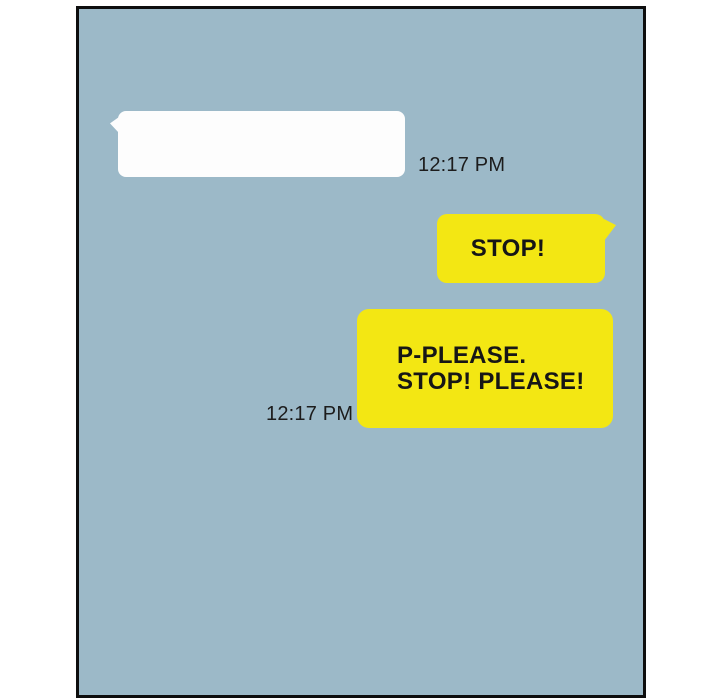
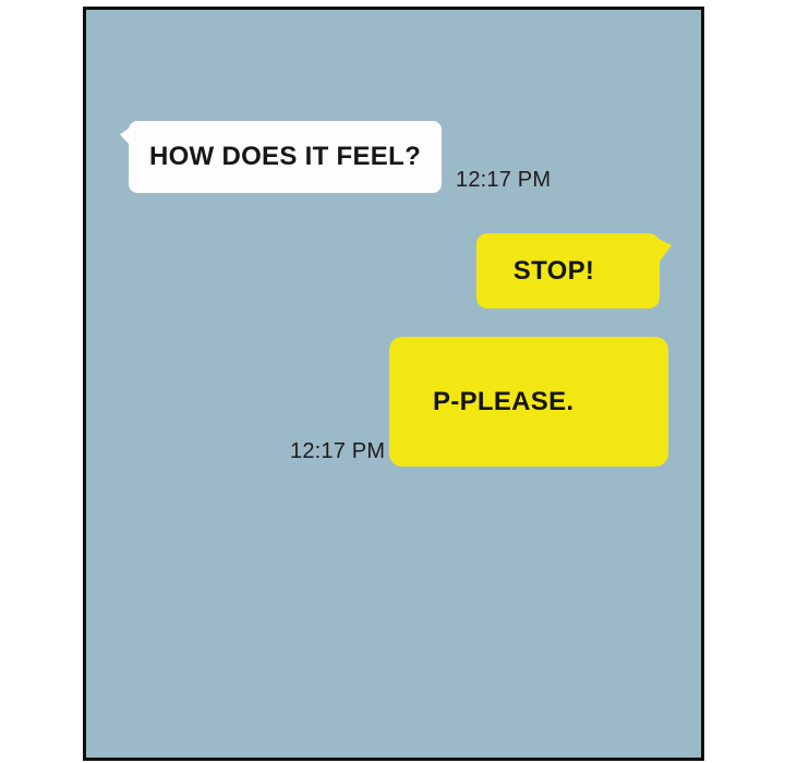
+ HOW DOES IT FEEL?
  12:17 PM
  STOP!
  P-PLEASE.
- STOP! PLEASE!
  12:17 PM
